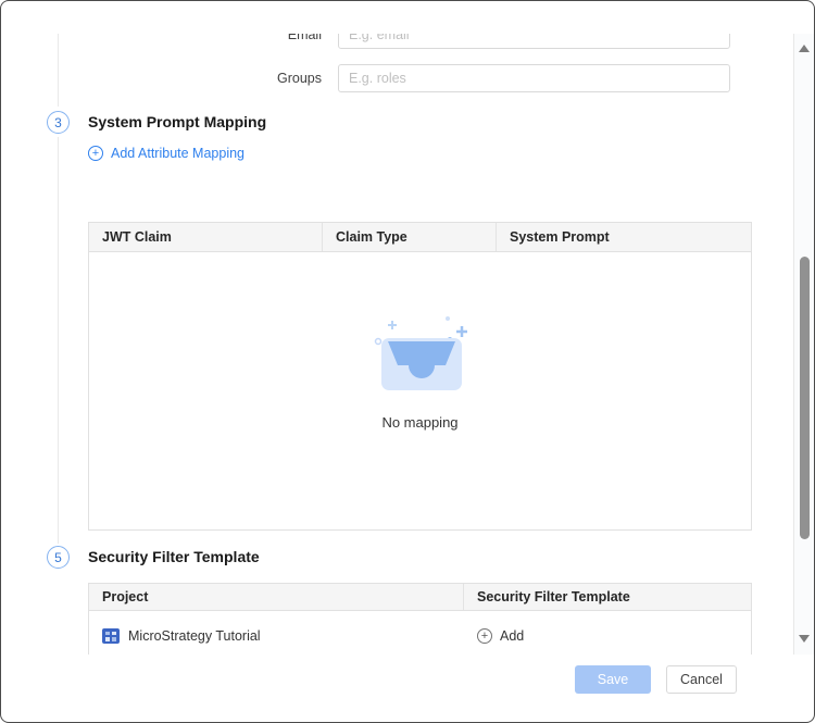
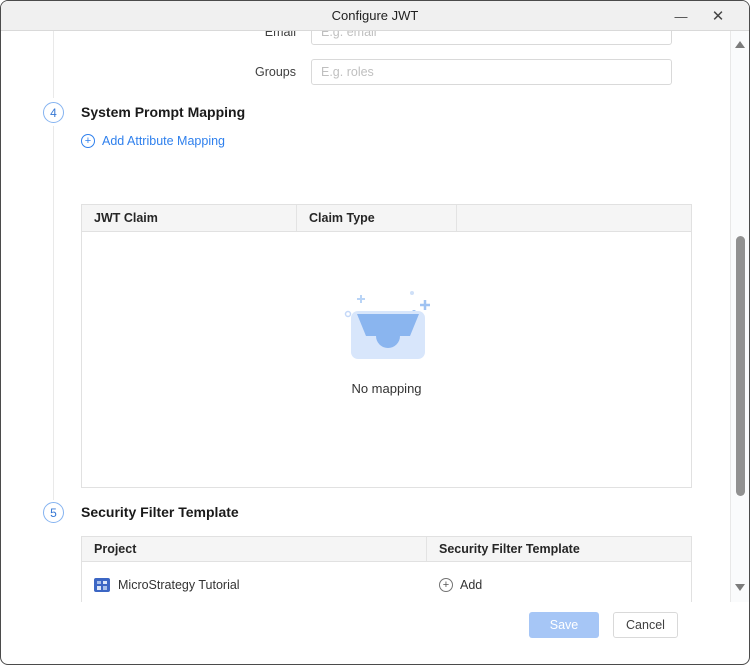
+ Configure JWT
+ —
+ ✕
  Email
  E.g. email
  Groups
  E.g. roles
- 3
+ 4
  System Prompt Mapping
  +
  Add Attribute Mapping
  JWT Claim
  Claim Type
- System Prompt
  No mapping
  5
  Security Filter Template
  Project
  Security Filter Template
  MicroStrategy Tutorial
  +
  Add
  Save
  Cancel
